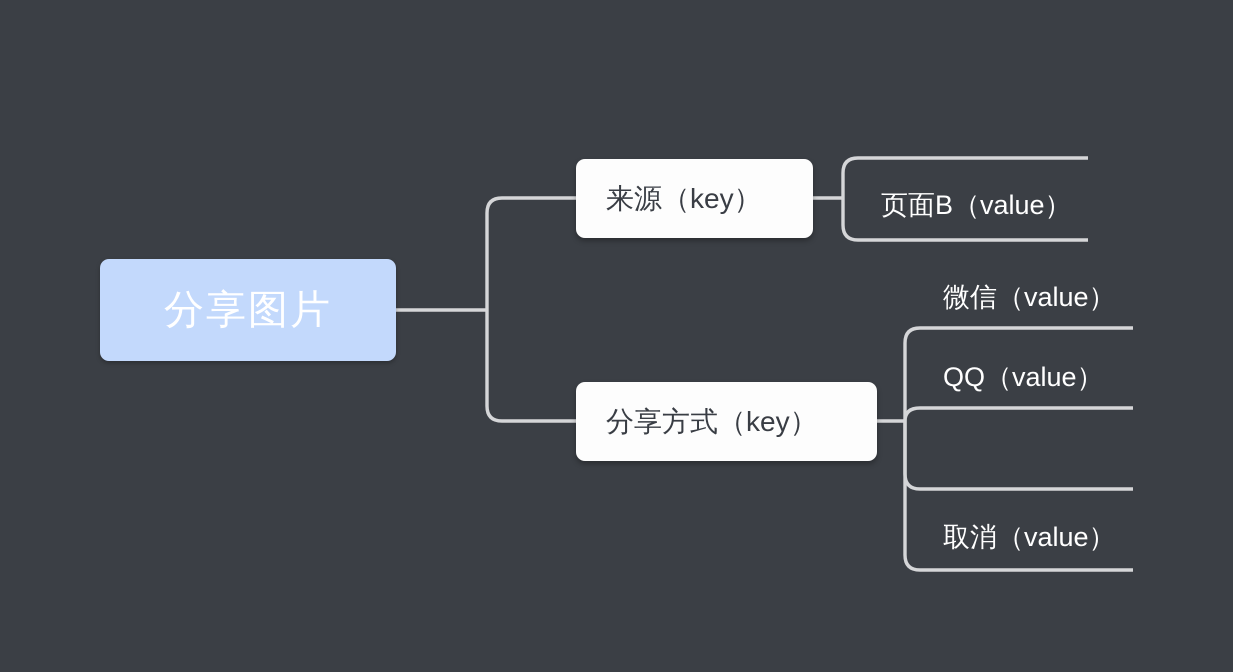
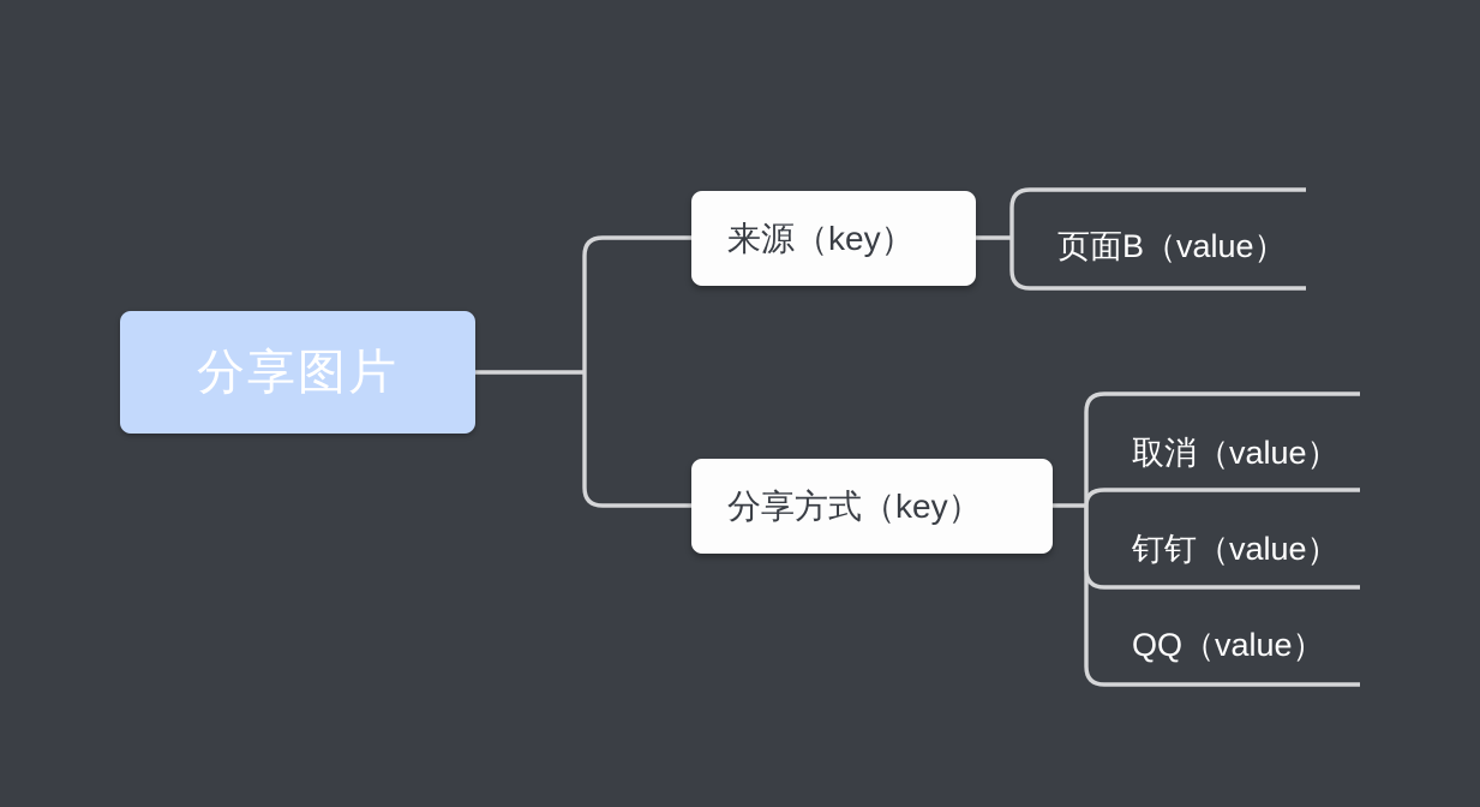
  分享图片
  来源（key）
  分享方式（key）
  页面B（value）
- 微信（value）
- QQ（value）
+ 取消（value）
+ 钉钉（value）
- 取消（value）
+ QQ（value）
